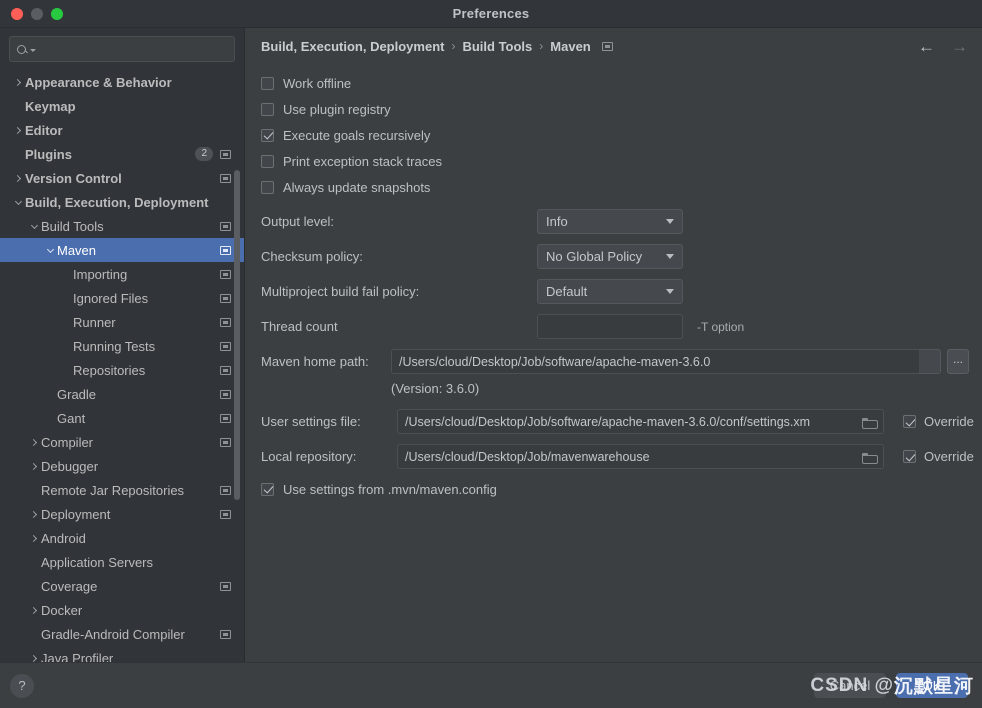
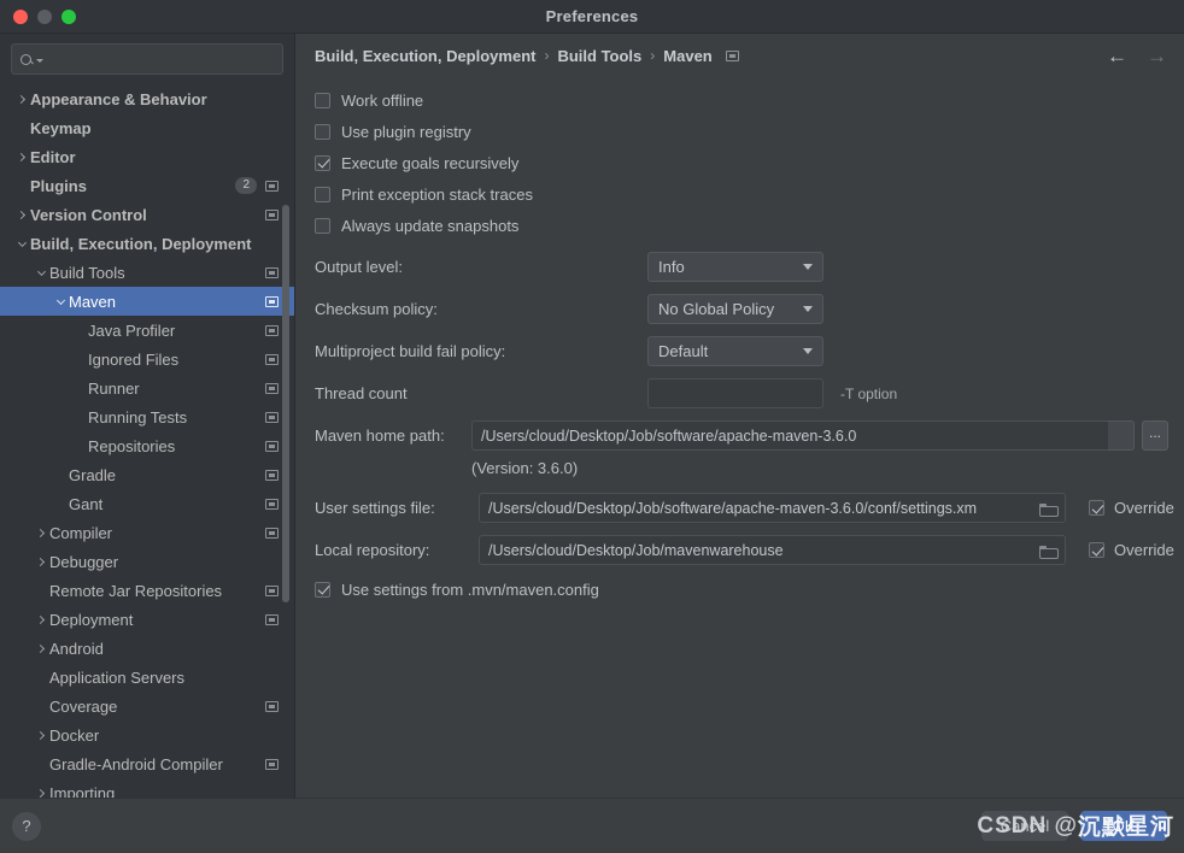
  Preferences
  Appearance & Behavior
  Keymap
  Editor
  Plugins
  2
  Version Control
  Build, Execution, Deployment
  Build Tools
  Maven
- Importing
+ Java Profiler
  Ignored Files
  Runner
  Running Tests
  Repositories
  Gradle
  Gant
  Compiler
  Debugger
  Remote Jar Repositories
  Deployment
  Android
  Application Servers
  Coverage
  Docker
  Gradle-Android Compiler
- Java Profiler
+ Importing
  Build, Execution, Deployment
  ›
  Build Tools
  ›
  Maven
  ←
  →
  Work offline
  Use plugin registry
  Execute goals recursively
  Print exception stack traces
  Always update snapshots
  Output level:
  Info
  Checksum policy:
  No Global Policy
  Multiproject build fail policy:
  Default
  Thread count
  -T option
  Maven home path:
  /Users/cloud/Desktop/Job/software/apache-maven-3.6.0
  ...
  (Version: 3.6.0)
  User settings file:
  /Users/cloud/Desktop/Job/software/apache-maven-3.6.0/conf/settings.xm
  Override
  Local repository:
  /Users/cloud/Desktop/Job/mavenwarehouse
  Override
  Use settings from .mvn/maven.config
  ?
  Cancel
  OK
  CSDN @
  沉默星河
